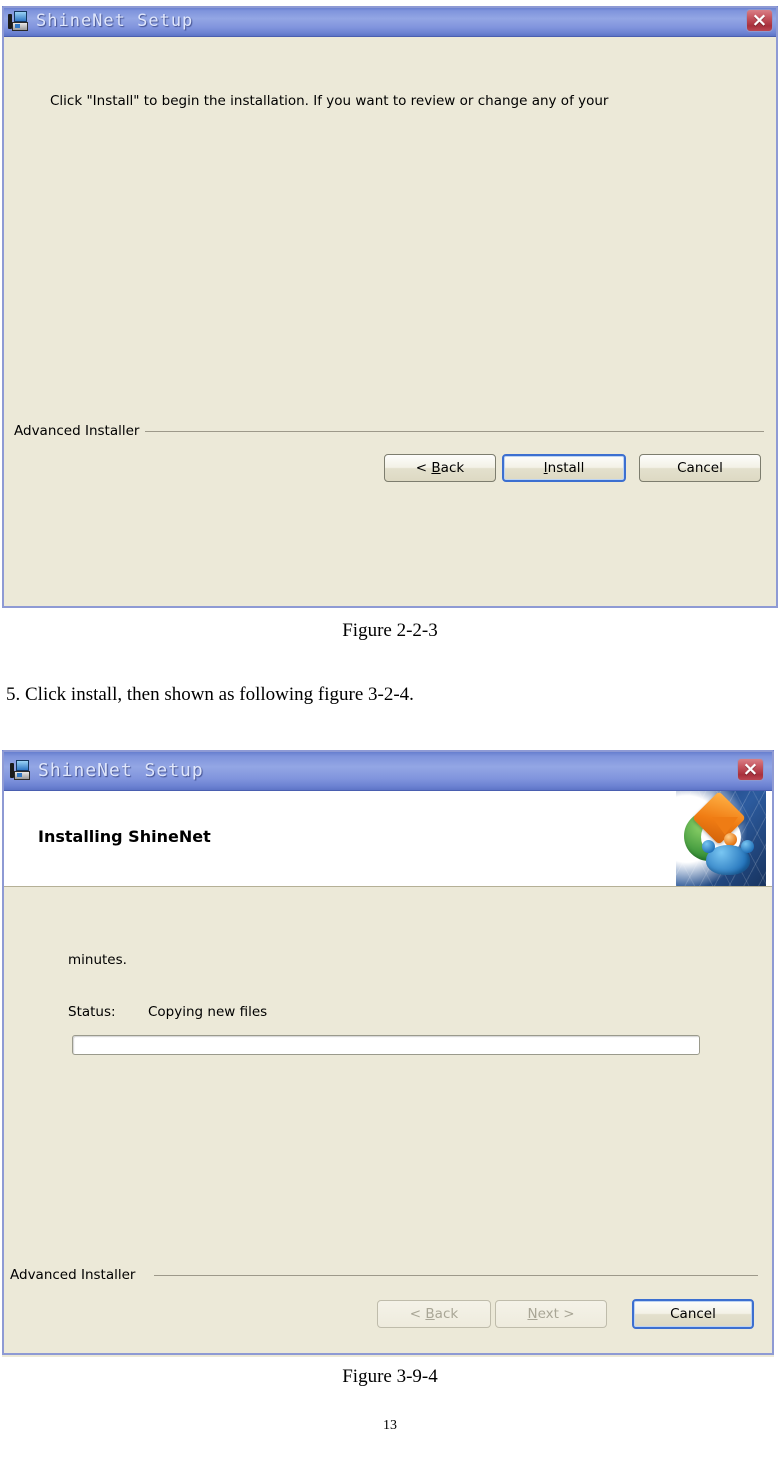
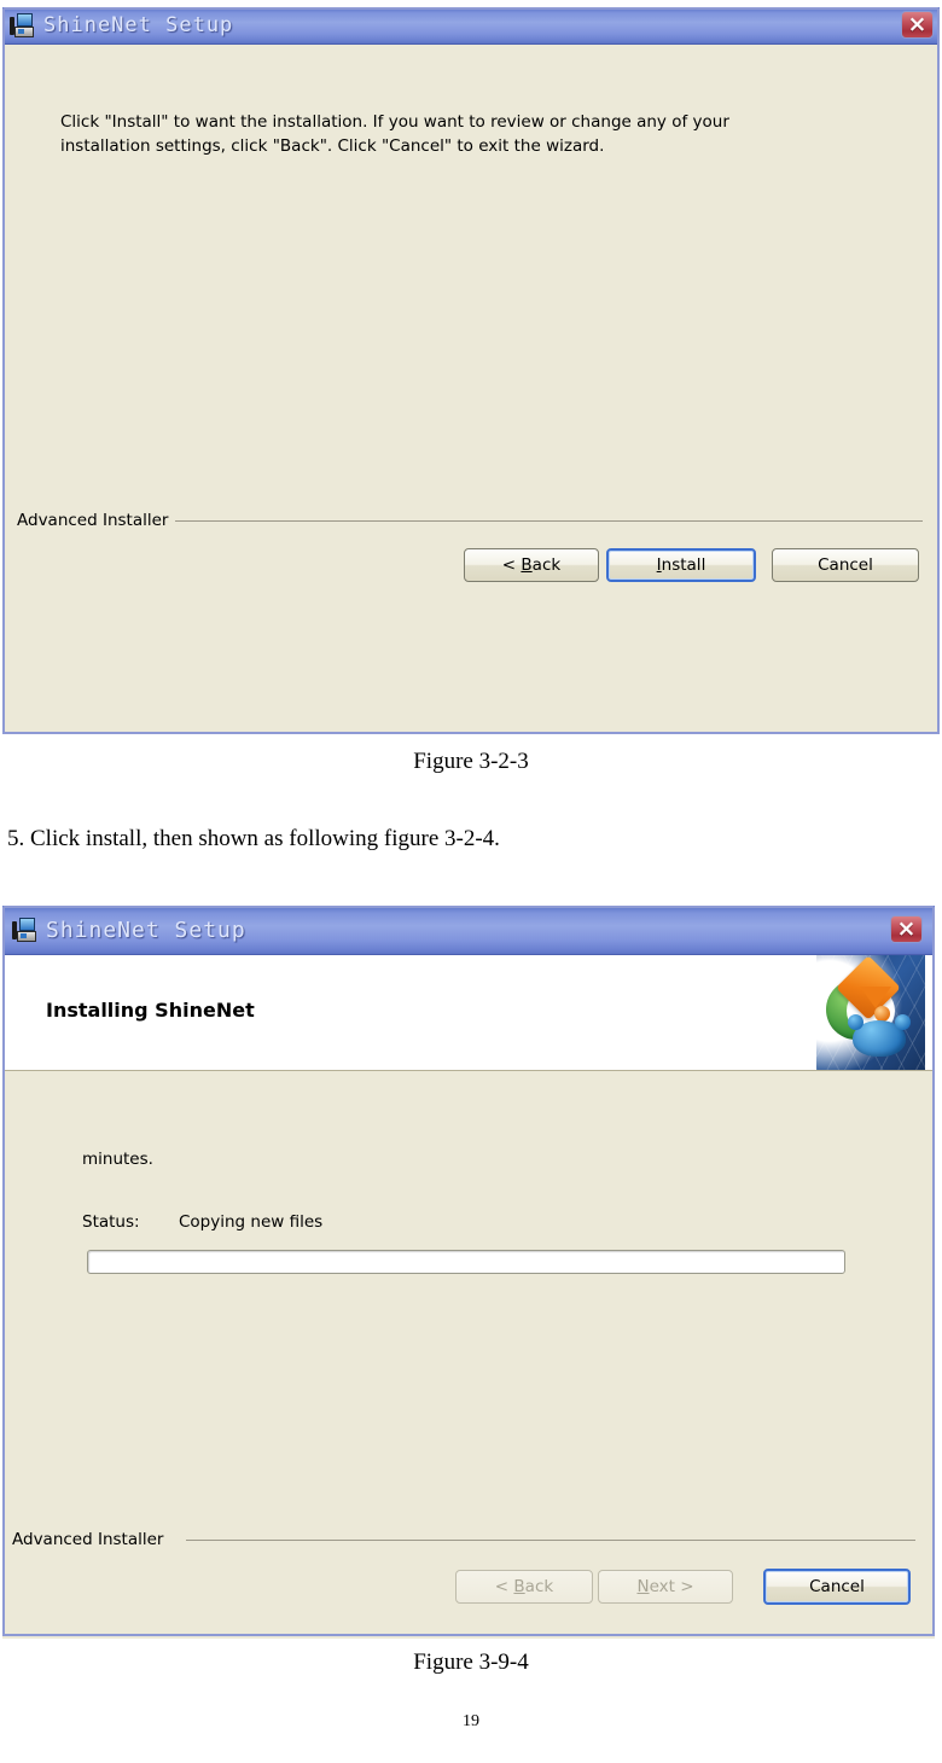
  ShineNet Setup
  ×
- Click "Install" to begin the installation. If you want to review or change any of your
+ Click "Install" to want the installation. If you want to review or change any of your
+ installation settings, click "Back". Click "Cancel" to exit the wizard.
  Advanced Installer
  < Back
  Install
  Cancel
- Figure 2-2-3
+ Figure 3-2-3
  5. Click install, then shown as following figure 3-2-4.
  ShineNet Setup
  ×
  Installing ShineNet
  minutes.
  Status:
  Copying new files
  Advanced Installer
  < Back
  Next >
  Cancel
  Figure 3-9-4
- 13
+ 19
